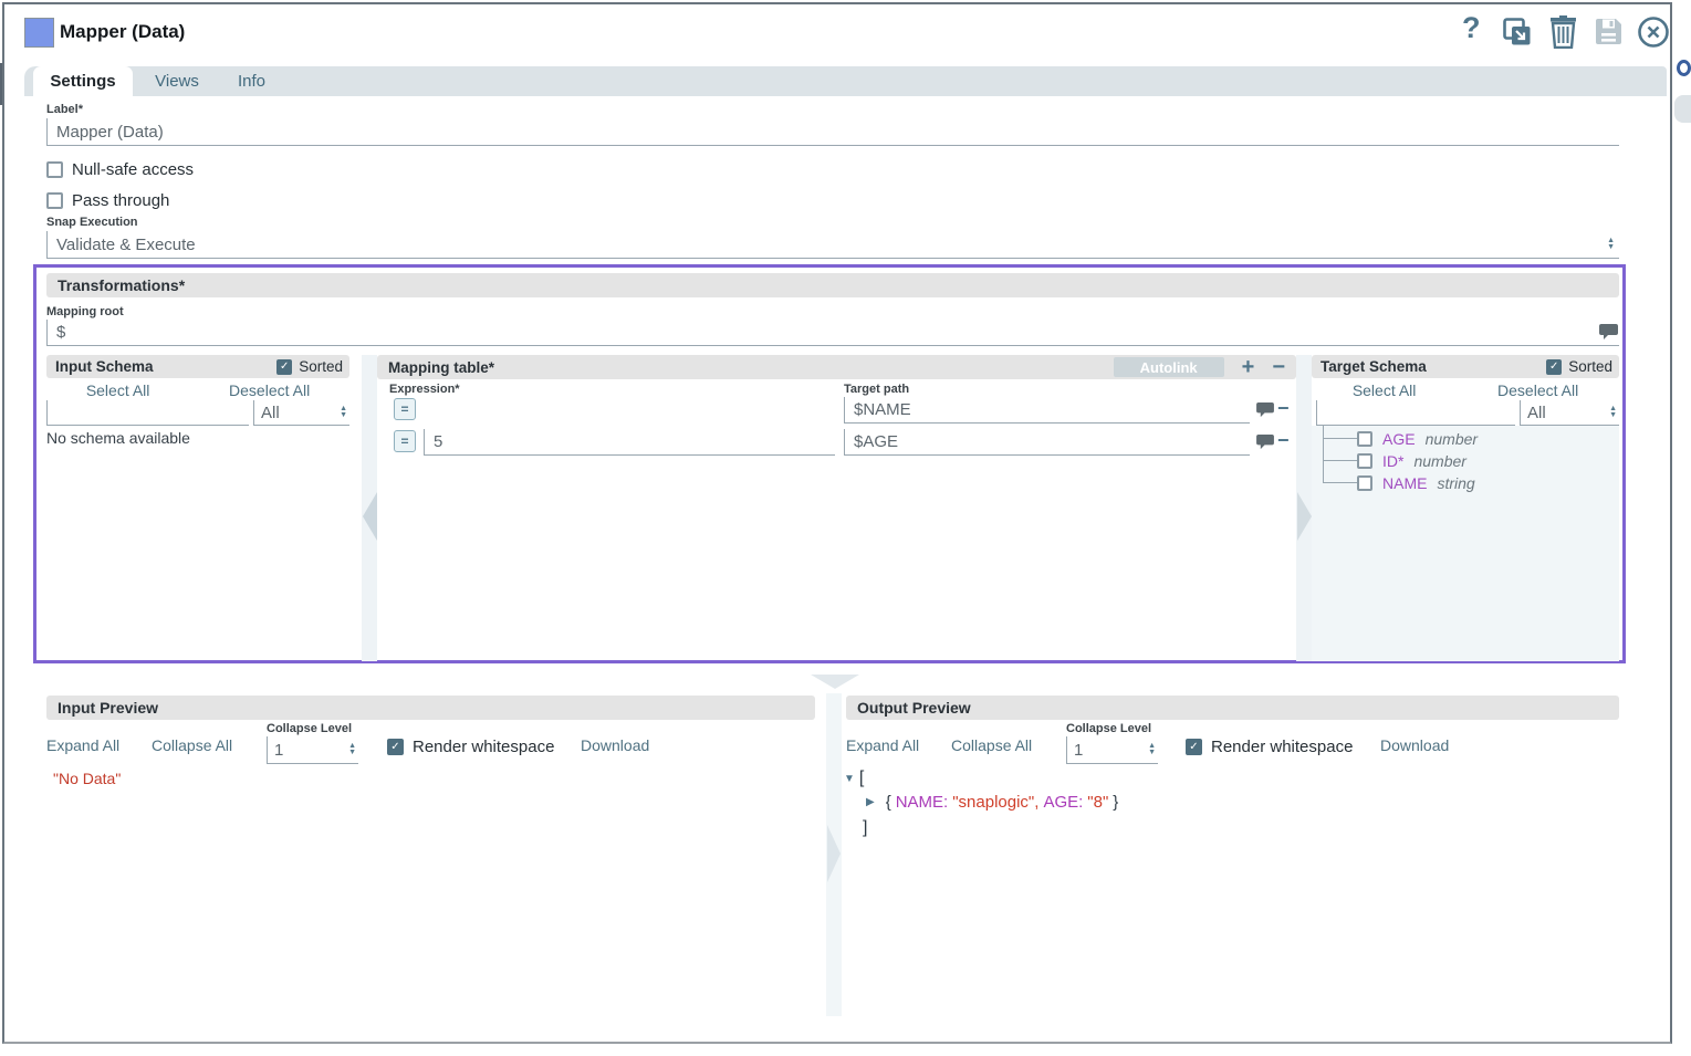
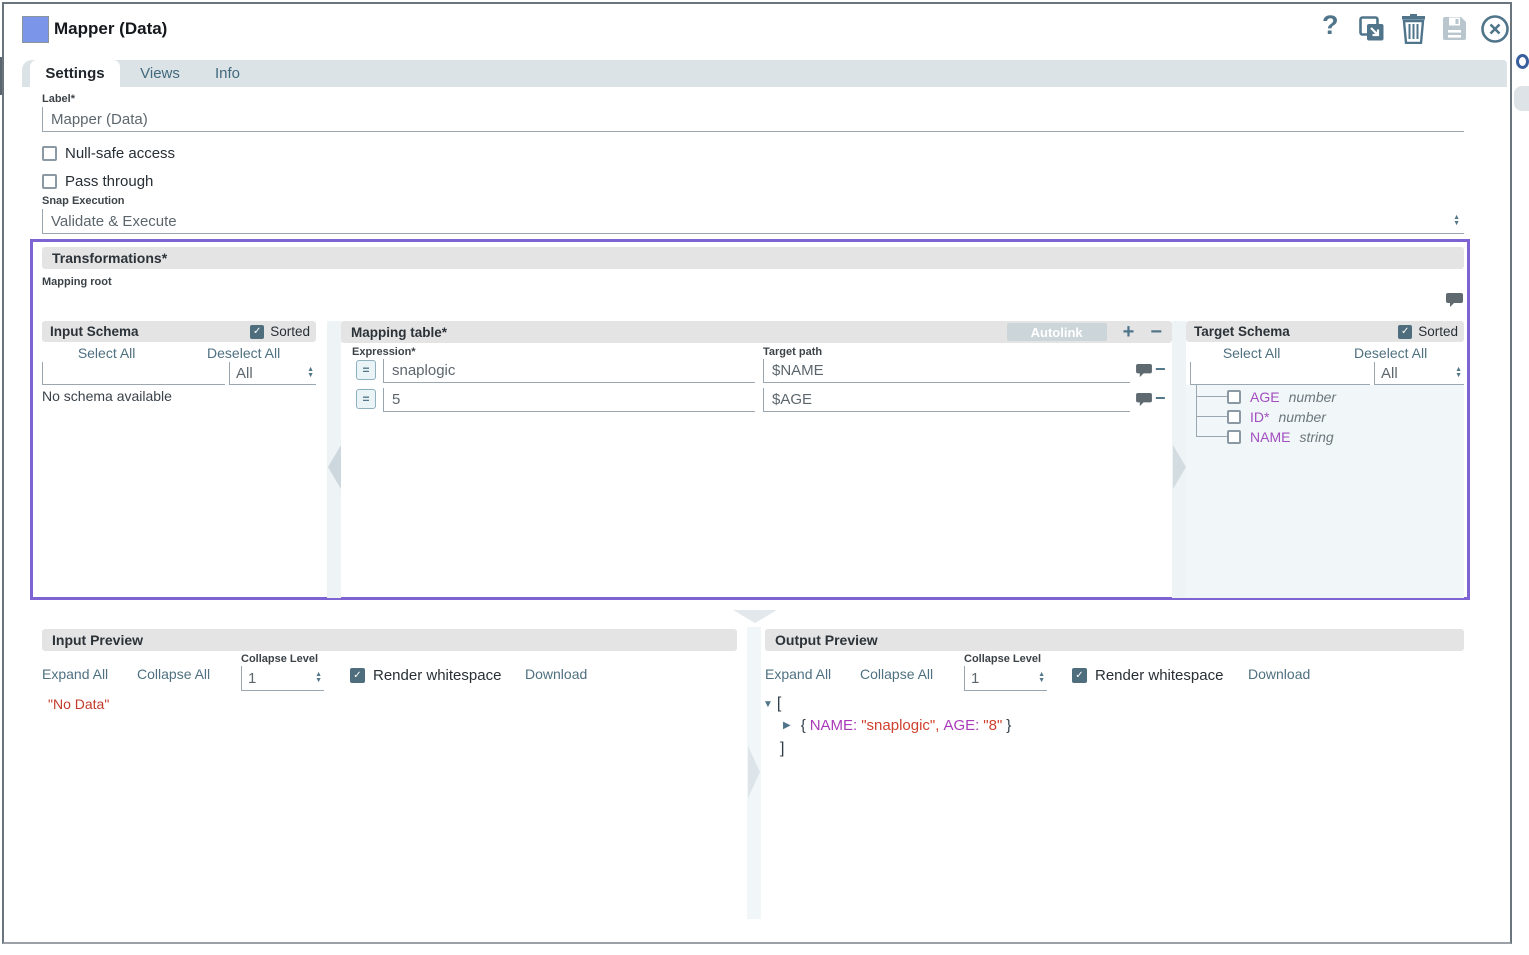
  Mapper (Data)
  ?
  Settings
  Views
  Info
  Label*
  Mapper (Data)
  Null-safe access
  Pass through
  Snap Execution
  Validate & Execute
  Transformations*
  Mapping root
- $
  Input Schema
  ✓
  Sorted
  Select All
  Deselect All
  All
  No schema available
  Mapping table*
  Autolink
  +
  −
  Expression*
  Target path
  =
+ snaplogic
  $NAME
  −
  =
  5
  $AGE
  −
  Target Schema
  ✓
  Sorted
  Select All
  Deselect All
  All
  AGE
  number
  ID*
  number
  NAME
  string
  Input Preview
  Expand All
  Collapse All
  Collapse Level
  1
  ✓
  Render whitespace
  Download
  "No Data"
  Output Preview
  Expand All
  Collapse All
  Collapse Level
  1
  ✓
  Render whitespace
  Download
  ▼
  [
  ▶
  {
  NAME:
  "snaplogic",
  AGE:
  "8"
  }
  ]
